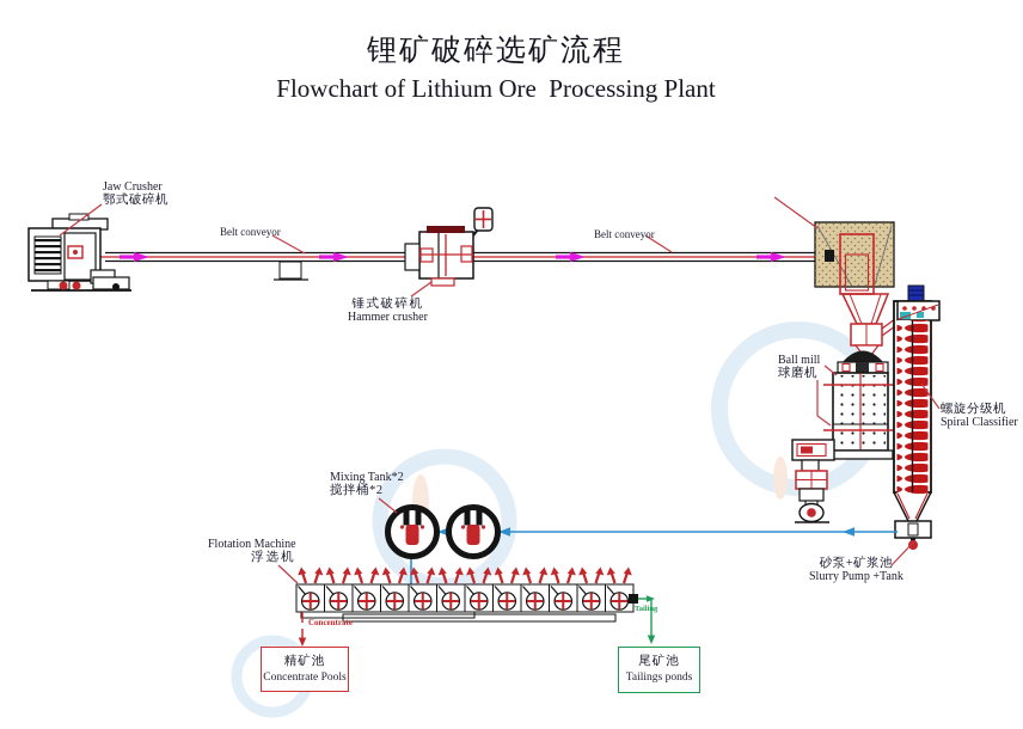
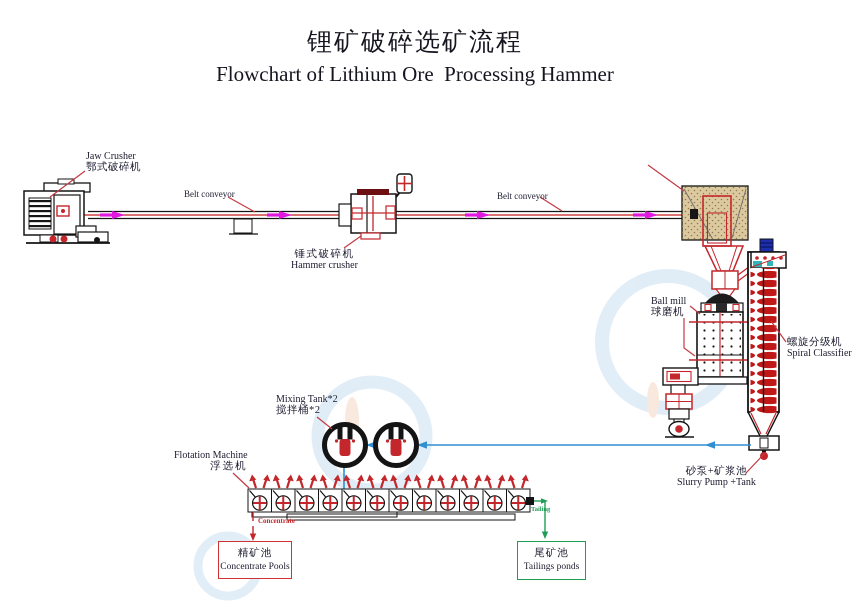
  锂矿破碎选矿流程
- Flowchart of Lithium Ore Processing Plant
+ Flowchart of Lithium Ore Processing Hammer
  Jaw Crusher
  鄂式破碎机
  Belt conveyor
  Belt conveyor
  锤式破碎机
  Hammer crusher
  Ball mill
  球磨机
  螺旋分级机
  Spiral Classifier
  砂泵+矿浆池
  Slurry Pump +Tank
  Mixing Tank*2
  搅拌桶*2
  Flotation Machine
  浮选机
  Concentrate
  精矿池
  Concentrate Pools
  尾矿池
  Tailings ponds
